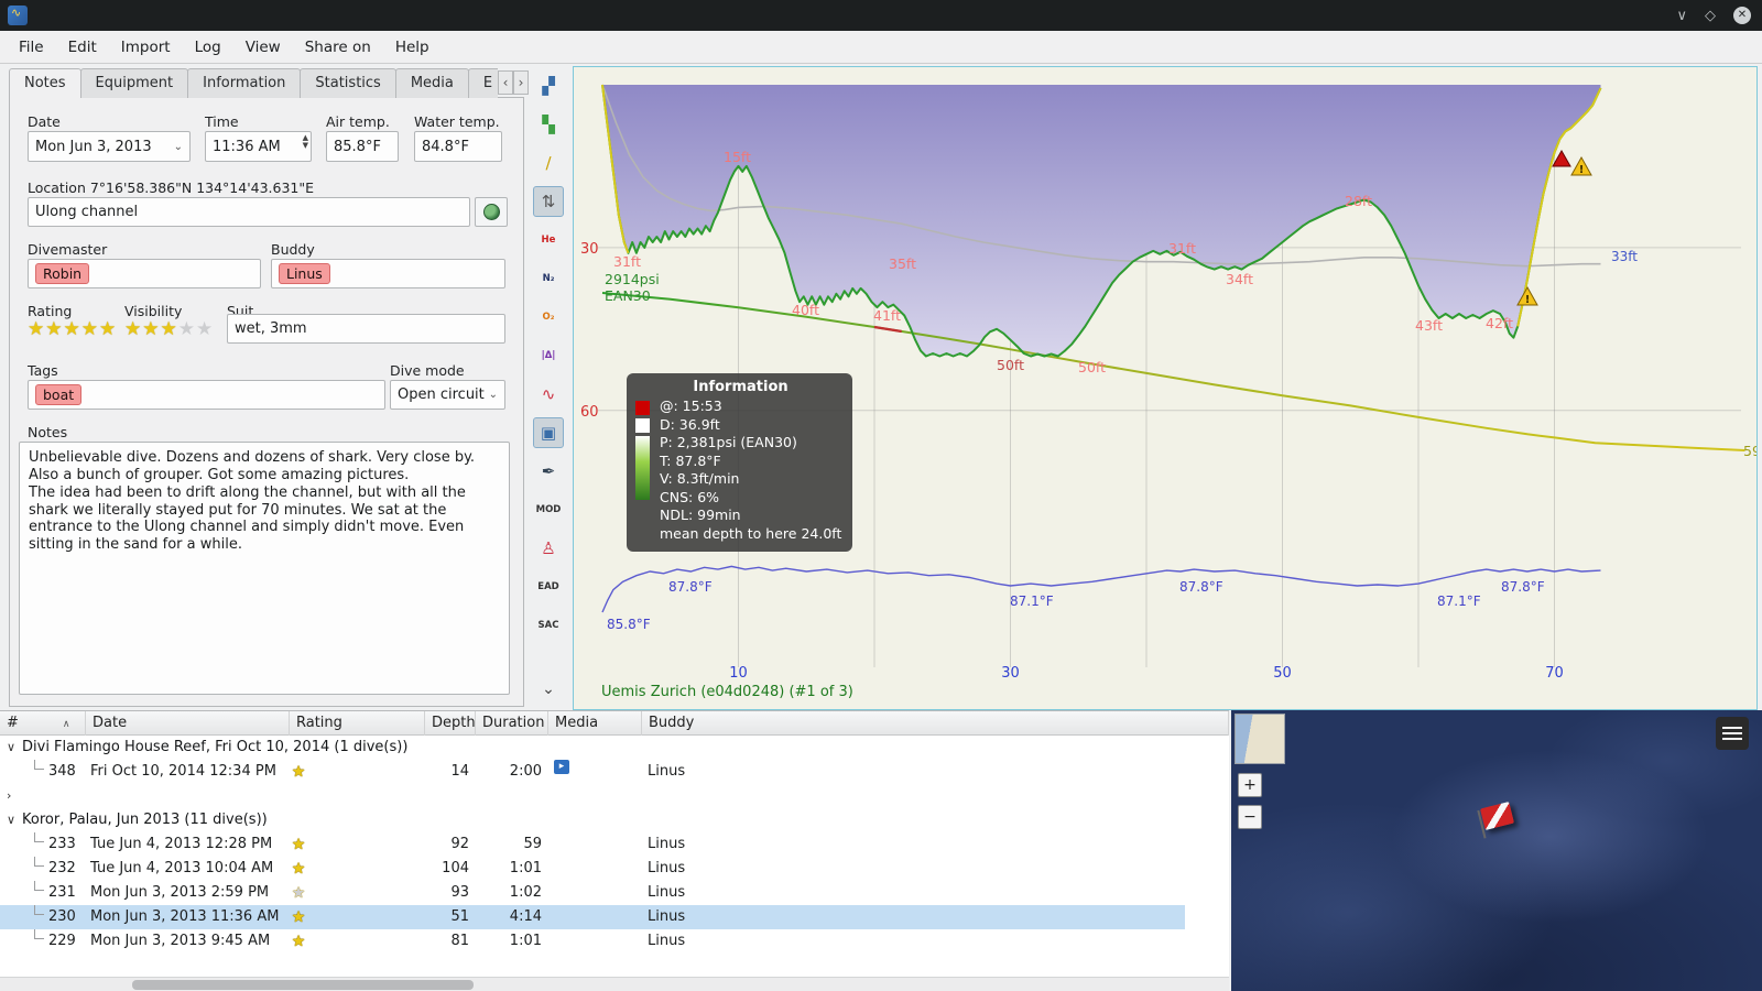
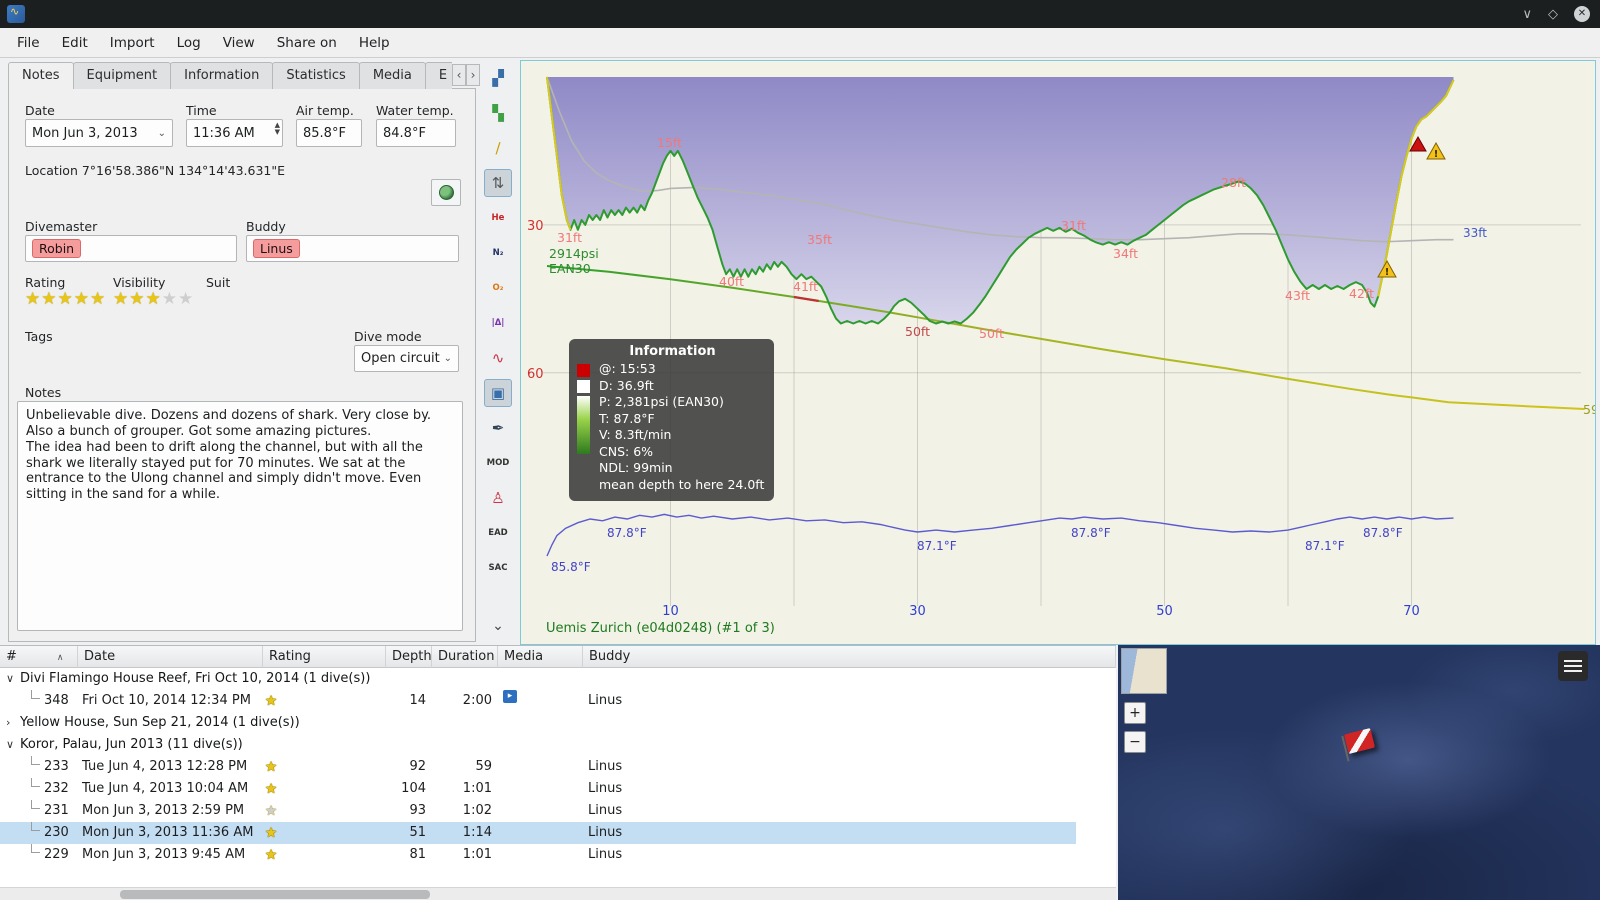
  ∨
  ◇
  ✕
  File
  Edit
  Import
  Log
  View
  Share on
  Help
  Notes
  Equipment
  Information
  Statistics
  Media
  E
  ‹
  ›
  Date
  Time
  Air temp.
  Water temp.
  Mon Jun 3, 2013
  ⌄
  11:36 AM
  ▲
  ▼
  85.8°F
  84.8°F
  Location 7°16'58.386"N 134°14'43.631"E
- Ulong channel
  Divemaster
  Buddy
  Robin
  Linus
  Rating
  Visibility
  Suit
  ★★★★★
  ★★★★★
- wet, 3mm
  Tags
  Dive mode
- boat
  Open circuit
  ⌄
  Notes
  Unbelievable dive. Dozens and dozens of shark. Very close by. Also a bunch of grouper. Got some amazing pictures.
  The idea had been to drift along the channel, but with all the shark we literally stayed put for 70 minutes. We sat at the entrance to the Ulong channel and simply didn't move. Even sitting in the sand for a while.
  ▞
  ▚
  ∕
  ⇅
  He
  N₂
  O₂
  |Δ|
  ∿
  ▣
  ✒
  MOD
  ♙
  EAD
  SAC
  ⌄
  !
  !
  30
  60
  10
  30
  50
  70
  15ft
  28ft
  31ft
  2914psi
  EAN30
  35ft
  31ft
  34ft
  40ft
  41ft
  50ft
  50ft
  43ft
  42ft
  33ft
  85.8°F
  87.8°F
  87.1°F
  87.8°F
  87.1°F
  87.8°F
  Information
  @: 15:53
  D: 36.9ft
  P: 2,381psi (EAN30)
  T: 87.8°F
  V: 8.3ft/min
  CNS: 6%
  NDL: 99min
  mean depth to here 24.0ft
  Uemis Zurich (e04d0248) (#1 of 3)
  # ∧
  Date
  Rating
  Depth
  Duration
  Media
  Buddy
  ∨
  Divi Flamingo House Reef, Fri Oct 10, 2014 (1 dive(s))
  348
  Fri Oct 10, 2014 12:34 PM
  ★
  14
  2:00
  ▸
  Linus
  ›
+ Yellow House, Sun Sep 21, 2014 (1 dive(s))
  ∨
  Koror, Palau, Jun 2013 (11 dive(s))
  233
  Tue Jun 4, 2013 12:28 PM
  ★
  92
  59
  Linus
  232
  Tue Jun 4, 2013 10:04 AM
  ★
  104
  1:01
  Linus
  231
  Mon Jun 3, 2013 2:59 PM
  ★
  93
  1:02
  Linus
  230
  Mon Jun 3, 2013 11:36 AM
  ★
  51
- 4:14
+ 1:14
  Linus
  229
  Mon Jun 3, 2013 9:45 AM
  ★
  81
  1:01
  Linus
  +
  −
